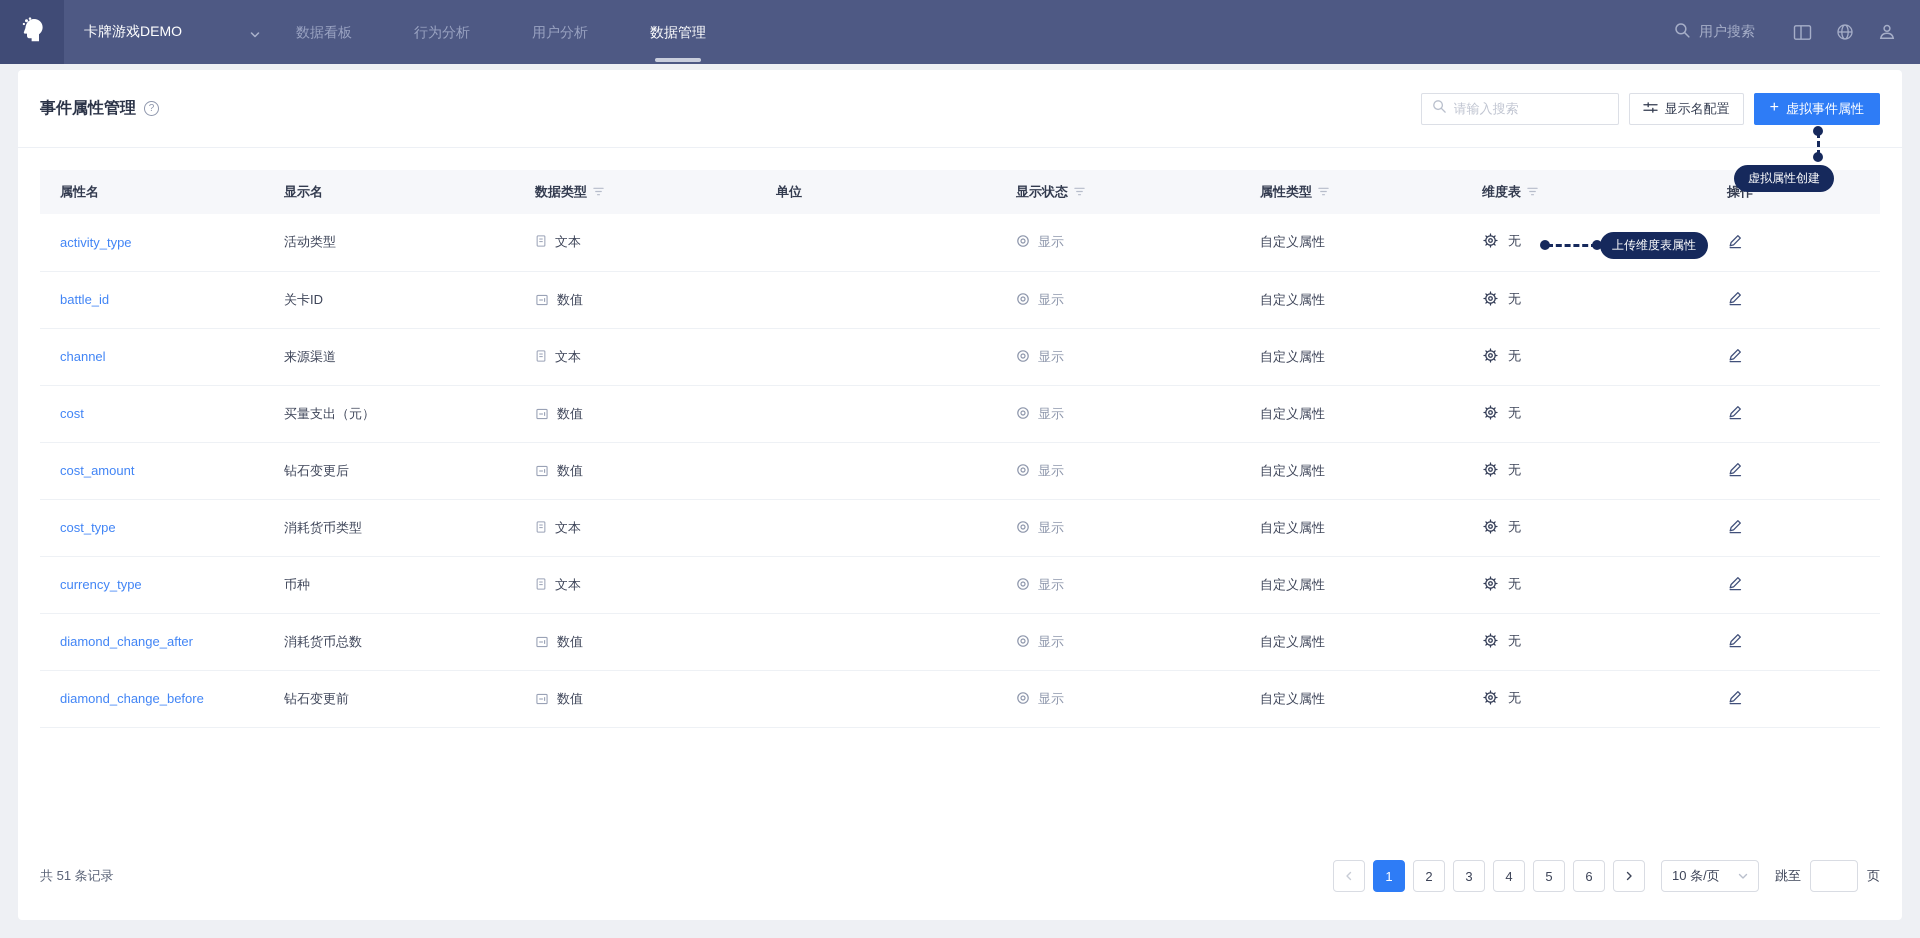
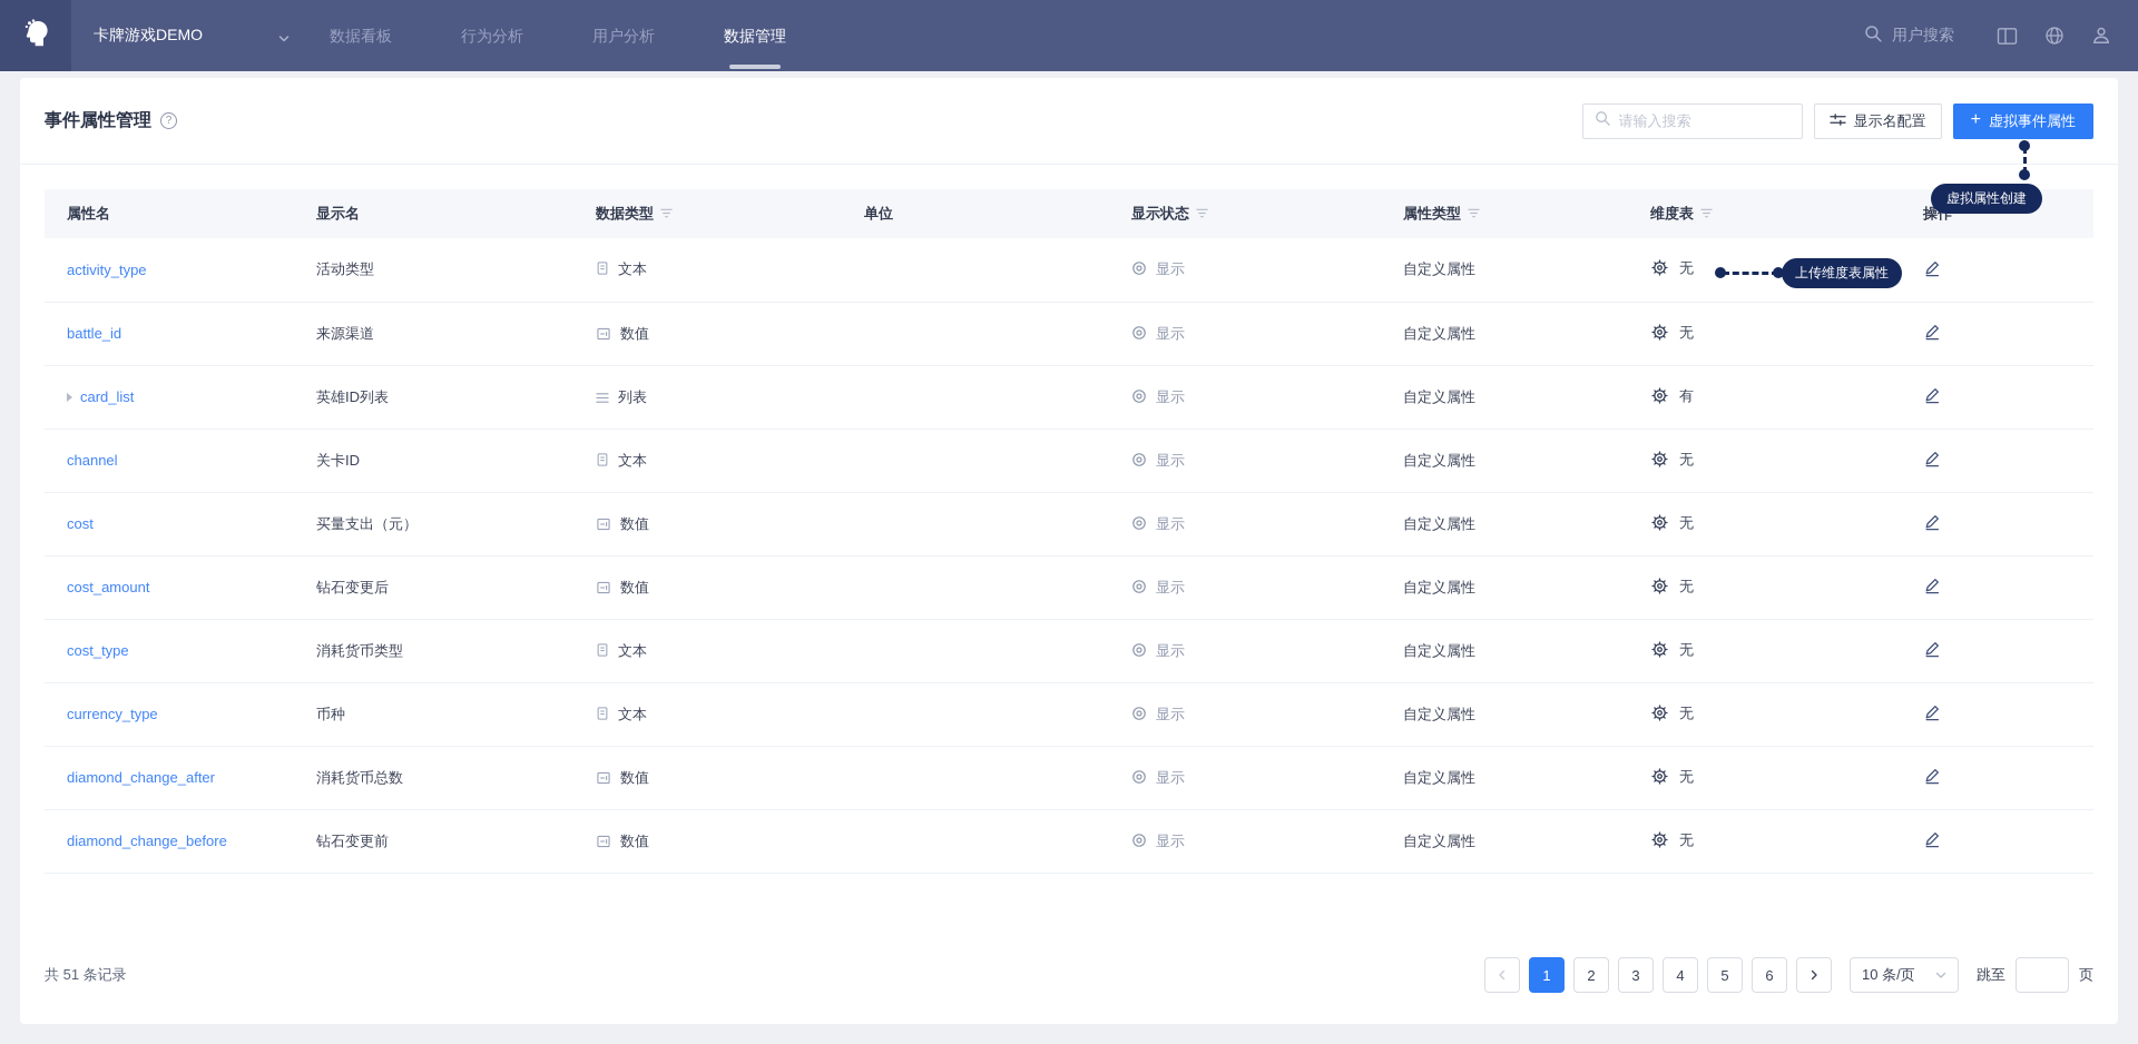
  卡牌游戏DEMO
  数据看板
  行为分析
  用户分析
  数据管理
  用户搜索
  事件属性管理
  ?
  请输入搜索
  显示名配置
  +
  虚拟事件属性
  属性名	显示名	数据类型	单位	显示状态	属性类型	维度表	操
  activity_type	活动类型	文本		显示	自定义属性	无
- battle_id	关卡ID	数值		显示	自定义属性	无
+ battle_id	来源渠道	数值		显示	自定义属性	无
+ card_list	英雄ID列表	列表		显示	自定义属性	有
- channel	来源渠道	文本		显示	自定义属性	无
+ channel	关卡ID	文本		显示	自定义属性	无
  cost	买量支出（元）	数值		显示	自定义属性	无
  cost_amount	钻石变更后	数值		显示	自定义属性	无
  cost_type	消耗货币类型	文本		显示	自定义属性	无
  currency_type	币种	文本		显示	自定义属性	无
  diamond_change_after	消耗货币总数	数值		显示	自定义属性	无
  diamond_change_before	钻石变更前	数值		显示	自定义属性	无
  共 51 条记录
  1
  2
  3
  4
  5
  6
  10 条/页
  跳至
  页
  虚拟属性创建
  上传维度表属性
